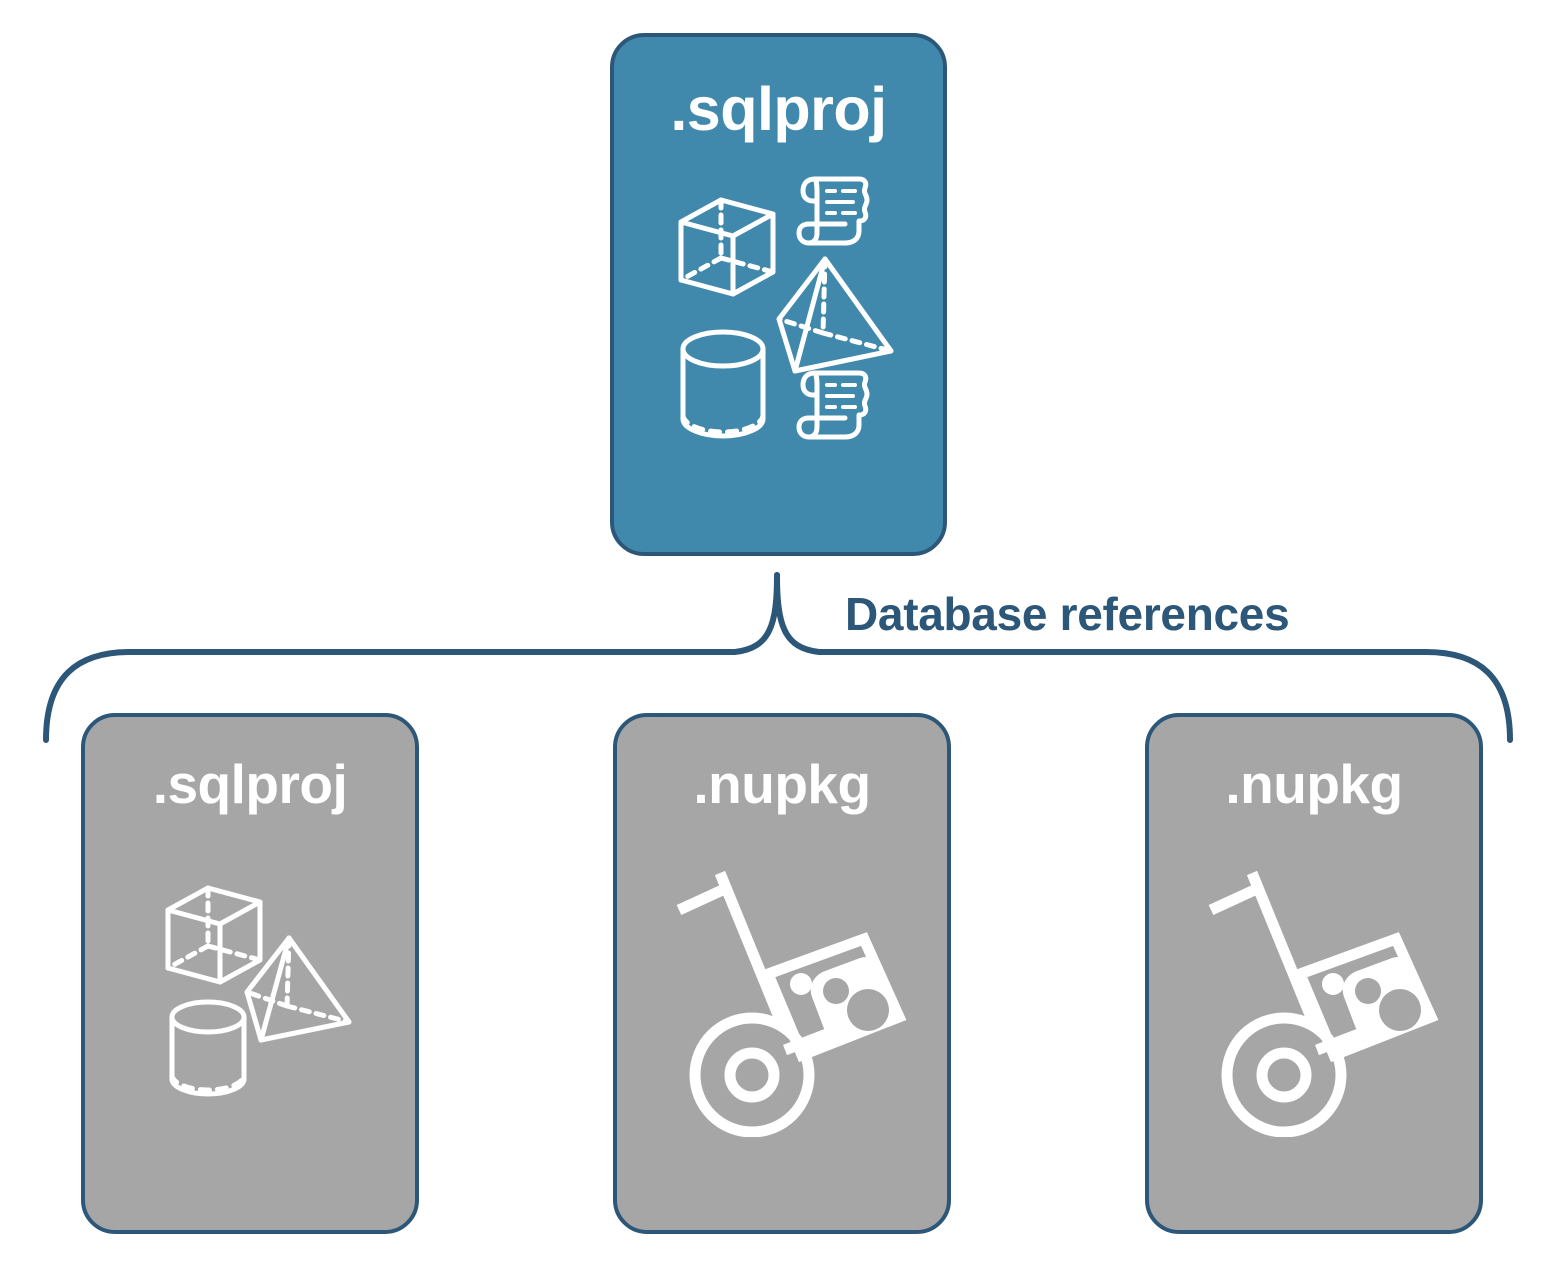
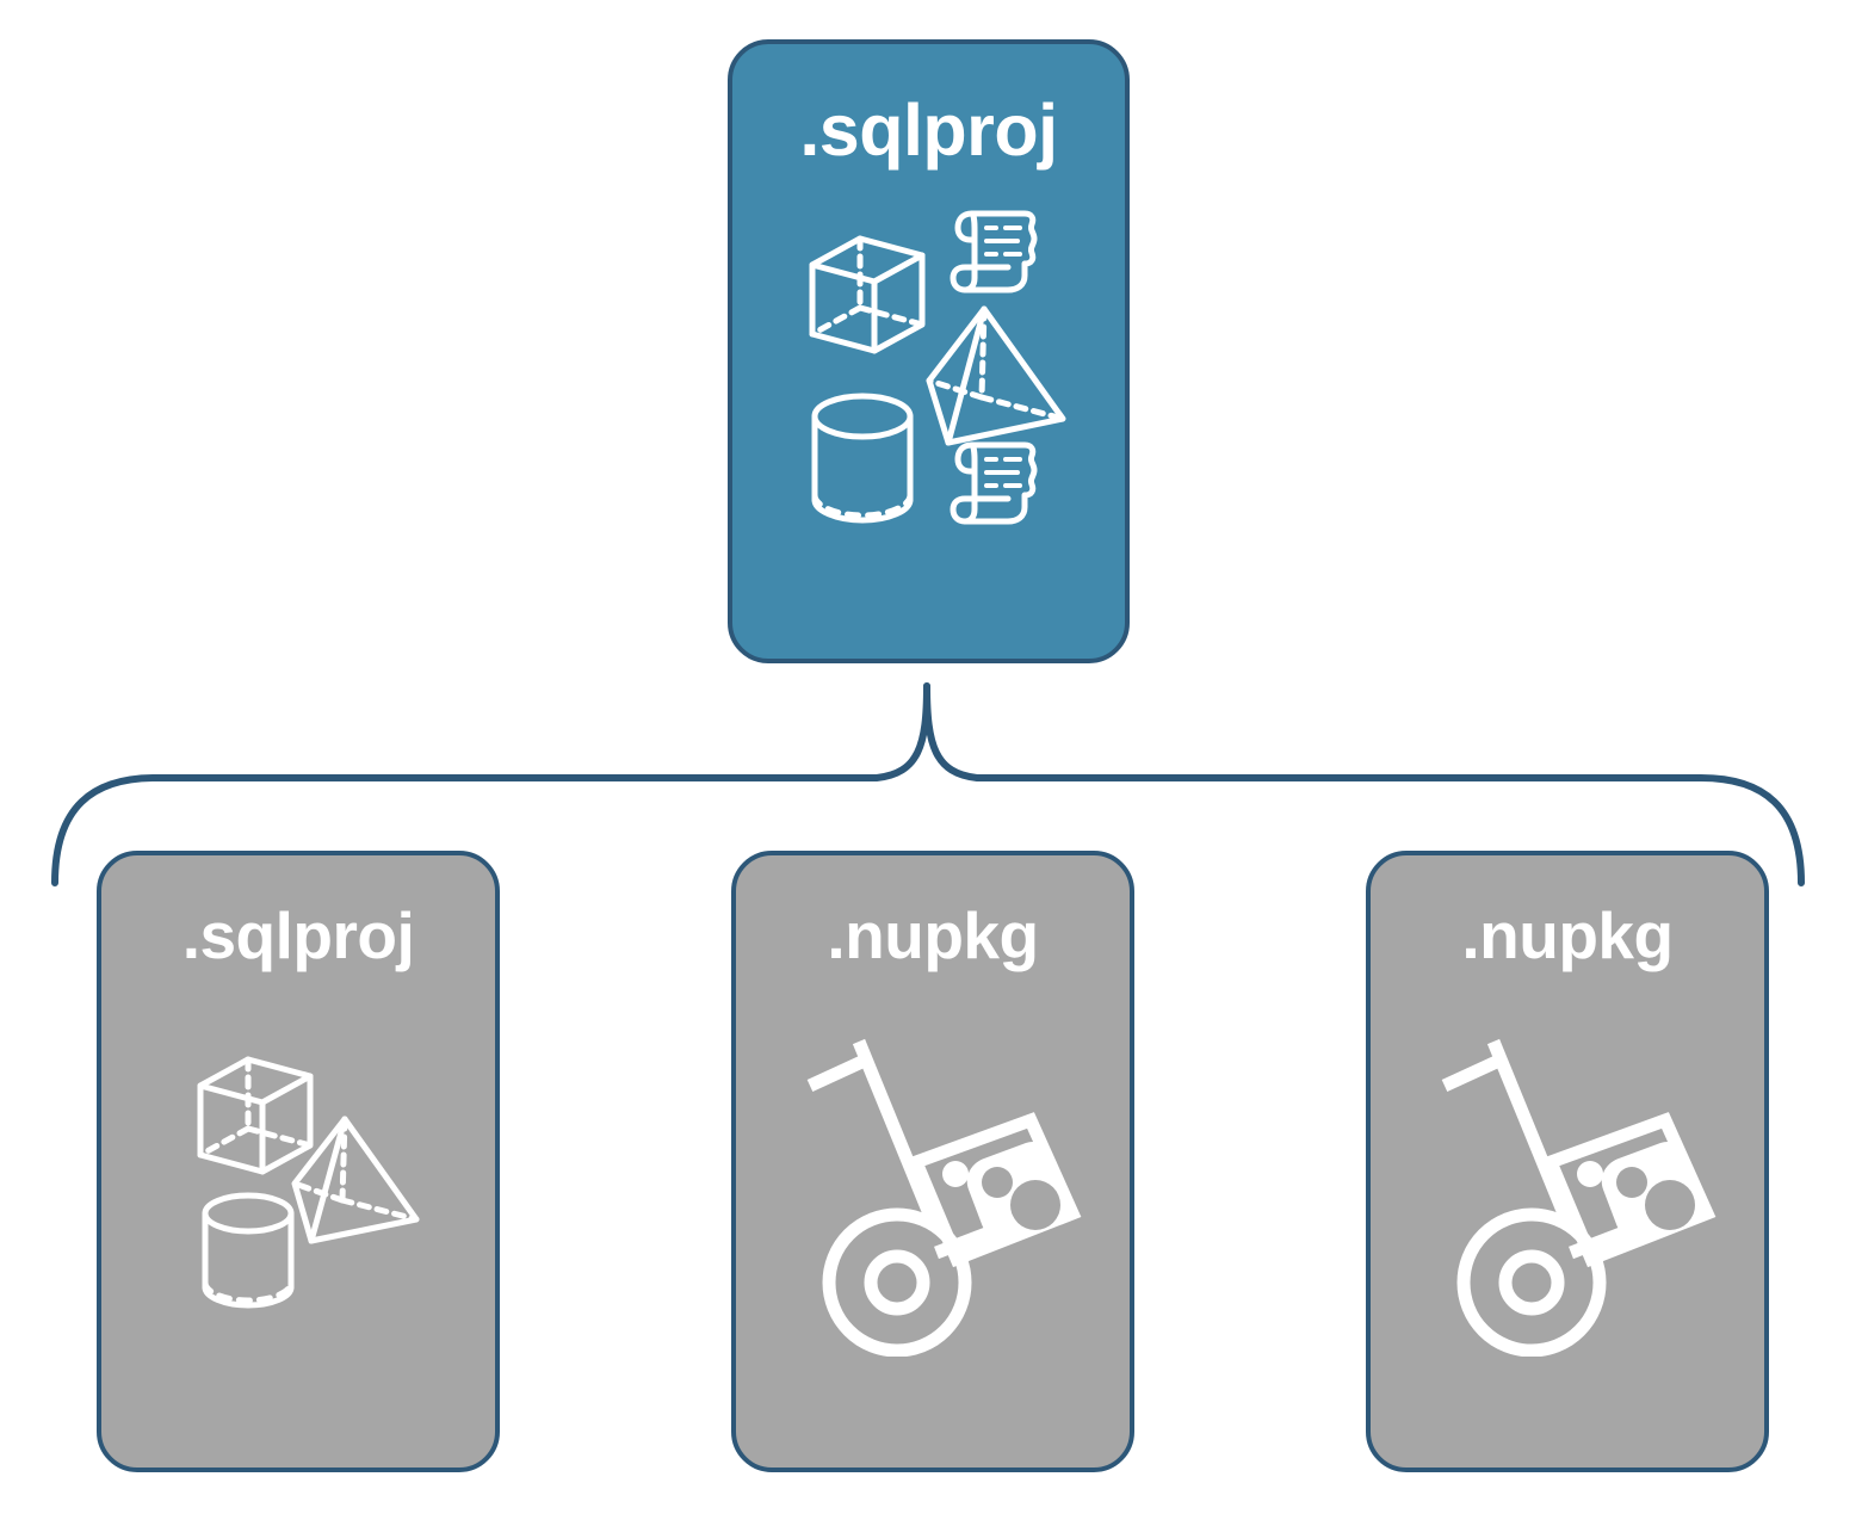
  .sqlproj
- Database references
  .sqlproj
  .nupkg
  .nupkg
